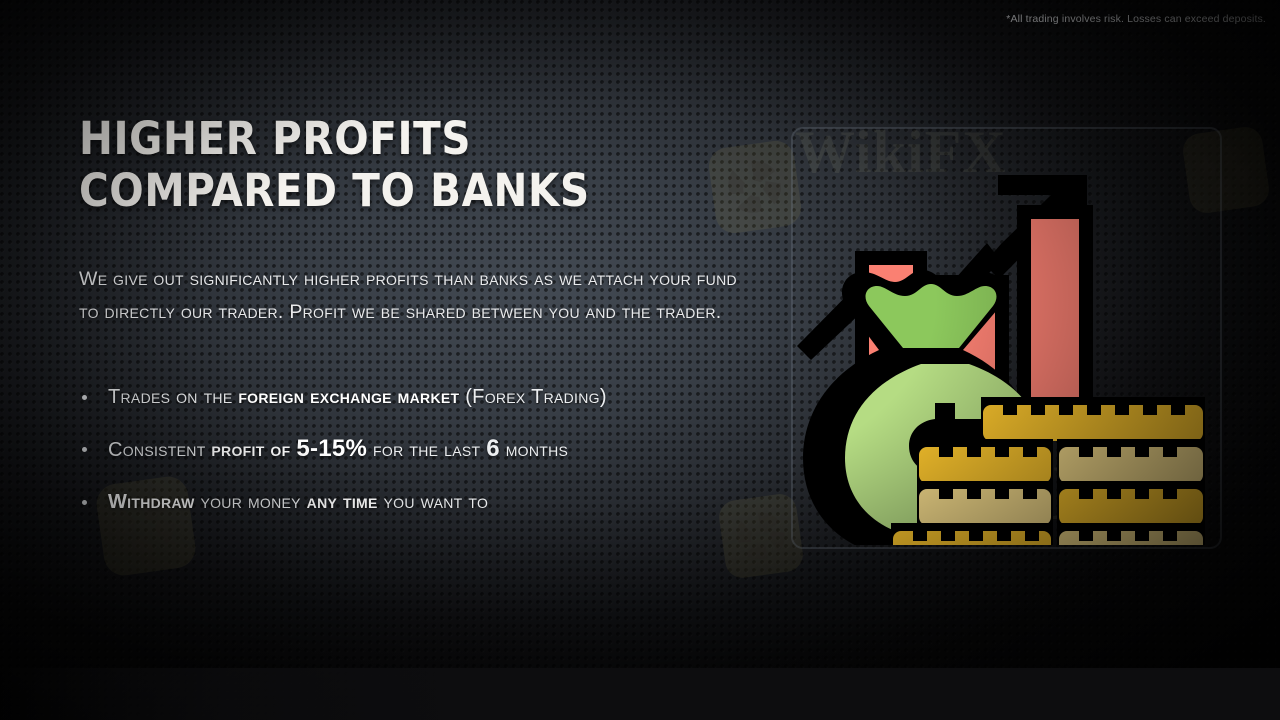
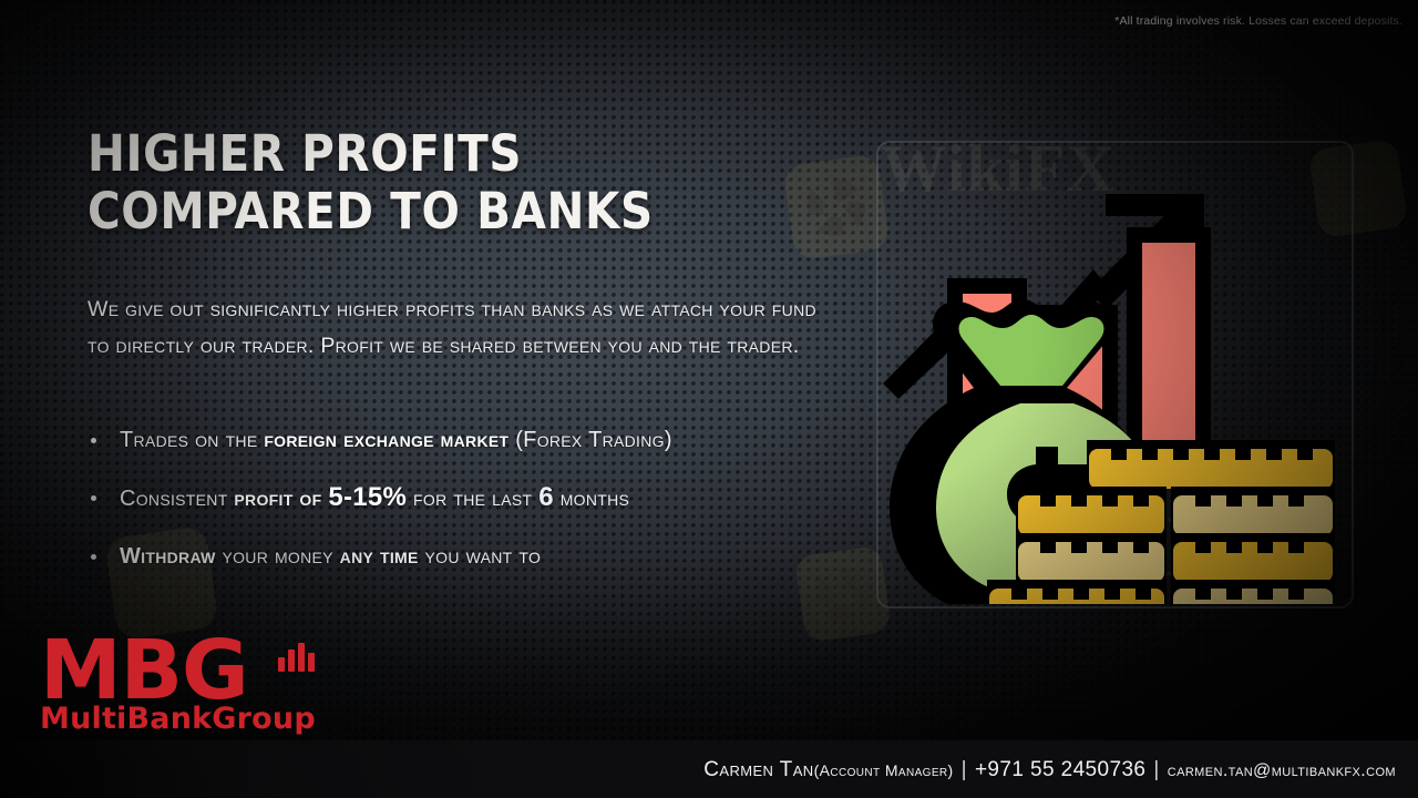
+ MBG
+ MultiBankGroup
+ Carmen Tan(Account Manager) | +971 55 2450736 | carmen.tan@multibankfx.com
